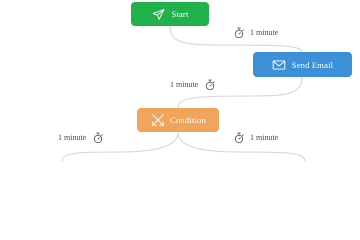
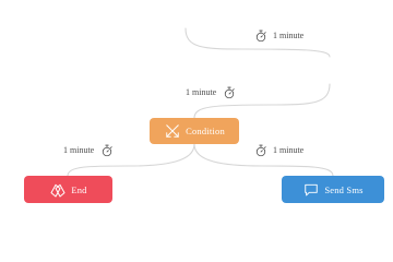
- Start
- Send Email
  Condition
+ End
+ Send Sms
  1 minute
  1 minute
  1 minute
  1 minute
